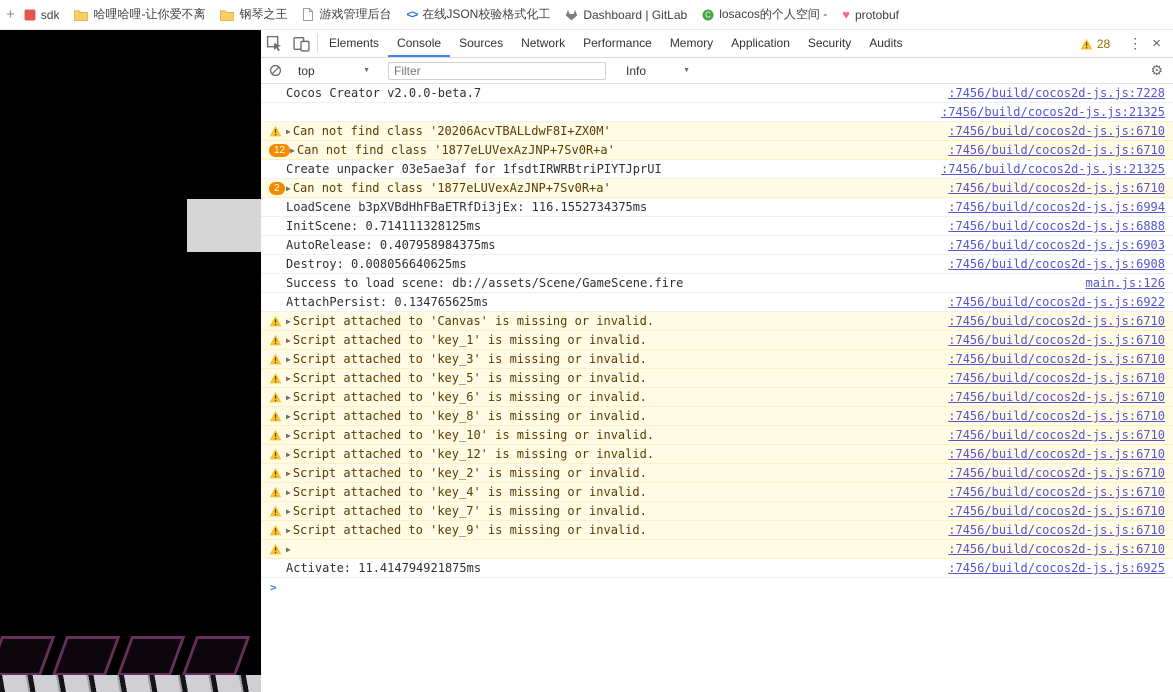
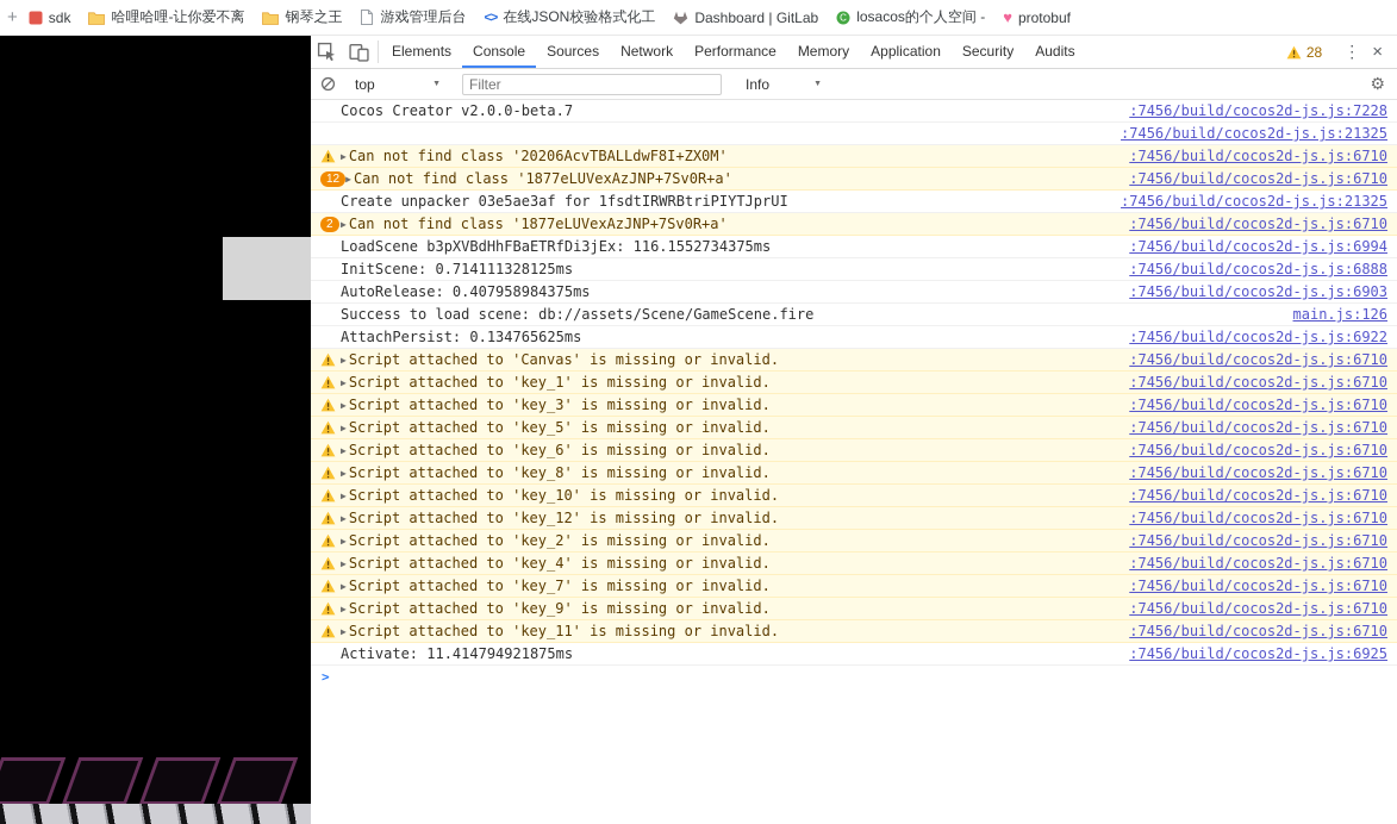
  +
  sdk
  哈哩哈哩-让你爱不离
  钢琴之王
  游戏管理后台
  <>
  在线JSON校验格式化工
  Dashboard | GitLab
  C
  losacos的个人空间 -
  ♥
  protobuf
  Elements
  Console
  Sources
  Network
  Performance
  Memory
  Application
  Security
  Audits
  28
  ⋮
  ×
  top
  Filter
  Info
  ⚙
  Cocos Creator v2.0.0-beta.7
  :7456/build/cocos2d-js.js:7228
  :7456/build/cocos2d-js.js:21325
  ▶
  Can not find class '20206AcvTBALLdwF8I+ZX0M'
  :7456/build/cocos2d-js.js:6710
  12
  ▶
  Can not find class '1877eLUVexAzJNP+7Sv0R+a'
  :7456/build/cocos2d-js.js:6710
  Create unpacker 03e5ae3af for 1fsdtIRWRBtriPIYTJprUI
  :7456/build/cocos2d-js.js:21325
  2
  ▶
  Can not find class '1877eLUVexAzJNP+7Sv0R+a'
  :7456/build/cocos2d-js.js:6710
  LoadScene b3pXVBdHhFBaETRfDi3jEx: 116.1552734375ms
  :7456/build/cocos2d-js.js:6994
  InitScene: 0.714111328125ms
  :7456/build/cocos2d-js.js:6888
  AutoRelease: 0.407958984375ms
  :7456/build/cocos2d-js.js:6903
- Destroy: 0.008056640625ms
- :7456/build/cocos2d-js.js:6908
  Success to load scene: db://assets/Scene/GameScene.fire
  main.js:126
  AttachPersist: 0.134765625ms
  :7456/build/cocos2d-js.js:6922
  ▶
  Script attached to 'Canvas' is missing or invalid.
  :7456/build/cocos2d-js.js:6710
  ▶
  Script attached to 'key_1' is missing or invalid.
  :7456/build/cocos2d-js.js:6710
  ▶
  Script attached to 'key_3' is missing or invalid.
  :7456/build/cocos2d-js.js:6710
  ▶
  Script attached to 'key_5' is missing or invalid.
  :7456/build/cocos2d-js.js:6710
  ▶
  Script attached to 'key_6' is missing or invalid.
  :7456/build/cocos2d-js.js:6710
  ▶
  Script attached to 'key_8' is missing or invalid.
  :7456/build/cocos2d-js.js:6710
  ▶
  Script attached to 'key_10' is missing or invalid.
  :7456/build/cocos2d-js.js:6710
  ▶
  Script attached to 'key_12' is missing or invalid.
  :7456/build/cocos2d-js.js:6710
  ▶
  Script attached to 'key_2' is missing or invalid.
  :7456/build/cocos2d-js.js:6710
  ▶
  Script attached to 'key_4' is missing or invalid.
  :7456/build/cocos2d-js.js:6710
  ▶
  Script attached to 'key_7' is missing or invalid.
  :7456/build/cocos2d-js.js:6710
  ▶
  Script attached to 'key_9' is missing or invalid.
  :7456/build/cocos2d-js.js:6710
  ▶
+ Script attached to 'key_11' is missing or invalid.
  :7456/build/cocos2d-js.js:6710
  Activate: 11.414794921875ms
  :7456/build/cocos2d-js.js:6925
  >
